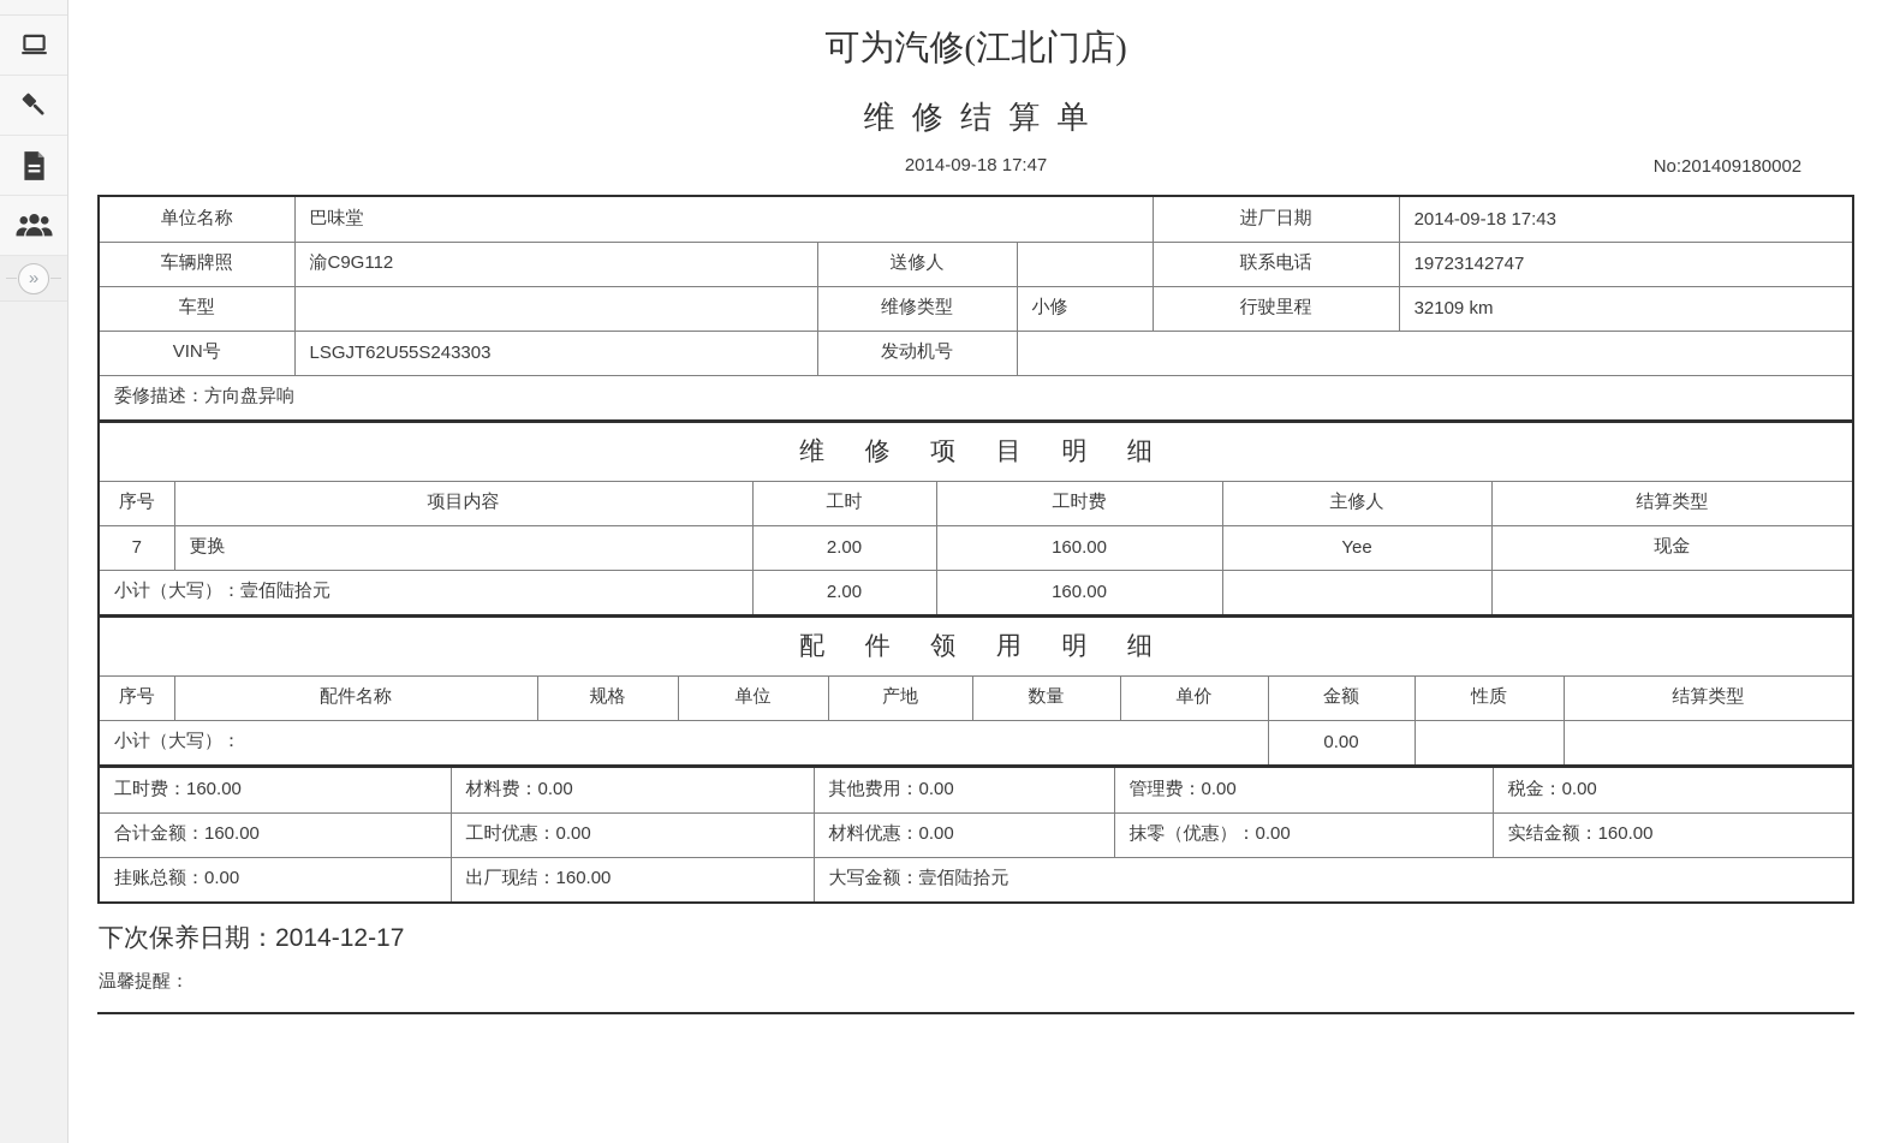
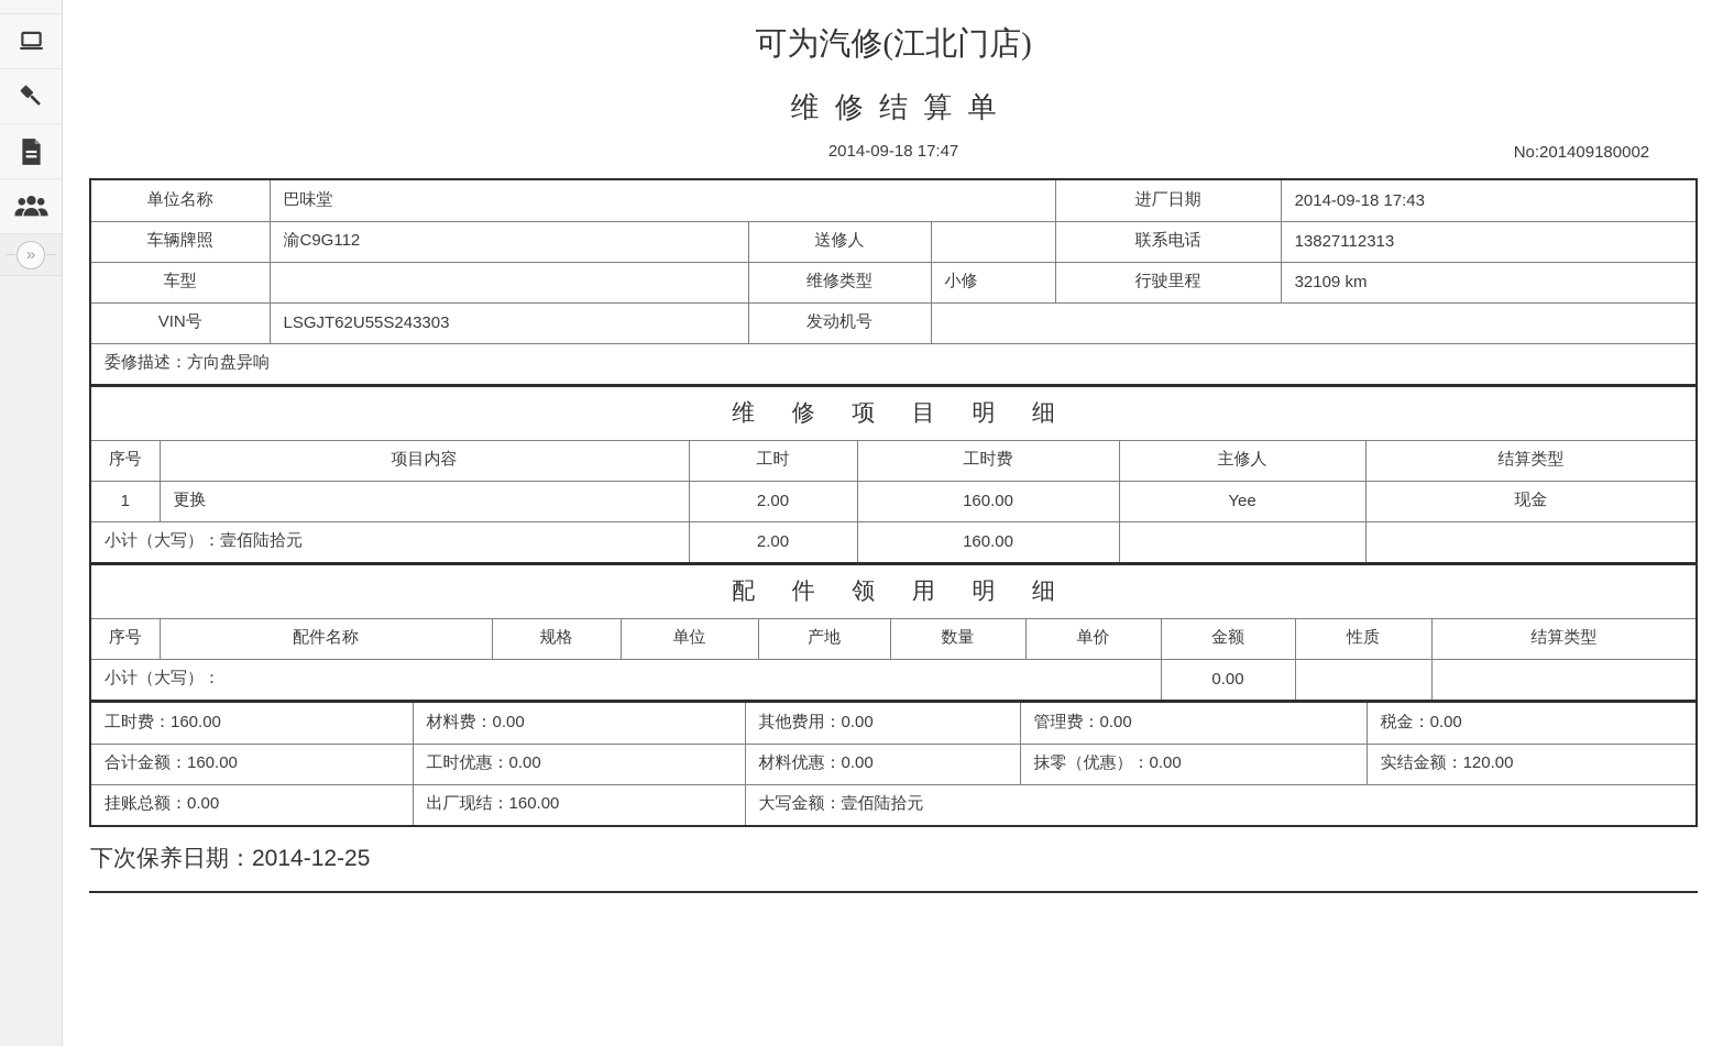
  »
  可为汽修(江北门店)
  维修结算单
  2014-09-18 17:47
  No:201409180002
  单位名称	巴味堂	进厂日期	2014-09-18 17:43
- 车辆牌照	渝C9G112	送修人		联系电话	19723142747
+ 车辆牌照	渝C9G112	送修人		联系电话	13827112313
  车型		维修类型	小修	行驶里程	32109 km
  VIN号	LSGJT62U55S243303	发动机号
  委修描述：方向盘异响
  维修项目明细
  序号	项目内容	工时	工时费	主修人	结算类型
- 7	更换	2.00	160.00	Yee	现金
+ 1	更换	2.00	160.00	Yee	现金
  小计（大写）：壹佰陆拾元	2.00	160.00
  配件领用明细
  序号	配件名称	规格	单位	产地	数量	单价	金额	性质	结算类型
  小计（大写）：	0.00
  工时费：160.00	材料费：0.00	其他费用：0.00	管理费：0.00	税金：0.00
- 合计金额：160.00	工时优惠：0.00	材料优惠：0.00	抹零（优惠）：0.00	实结金额：160.00
+ 合计金额：160.00	工时优惠：0.00	材料优惠：0.00	抹零（优惠）：0.00	实结金额：120.00
  挂账总额：0.00	出厂现结：160.00	大写金额：壹佰陆拾元
- 下次保养日期：2014-12-17
+ 下次保养日期：2014-12-25
- 温馨提醒：
